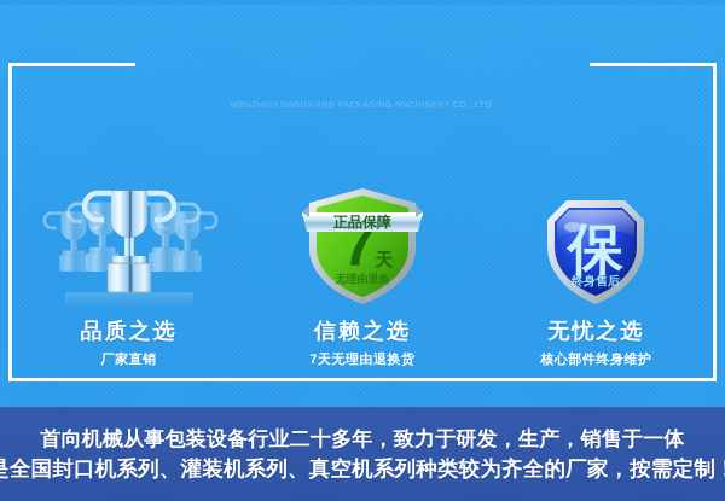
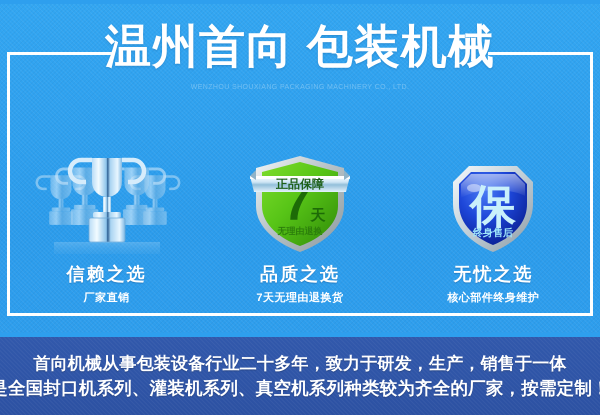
+ 温州首向 包装机械
- 品质之选
+ 信赖之选
  厂家直销
  7
  天
  无理由退换
  正品保障
- 信赖之选
+ 品质之选
  7天无理由退换货
  保
  终身售后
  无忧之选
  核心部件终身维护
  首向机械从事包装设备行业二十多年，致力于研发，生产，销售于一体
  全国封口机系列、灌装机系列、真空机系列种类较为齐全的厂家，按需定制
